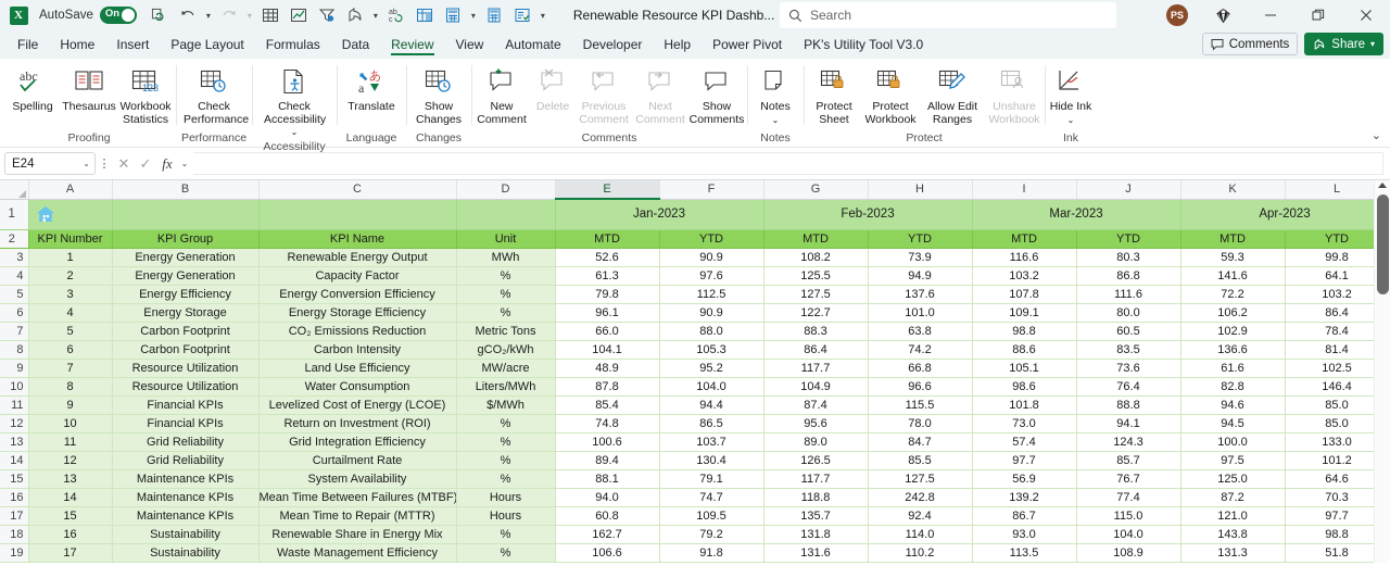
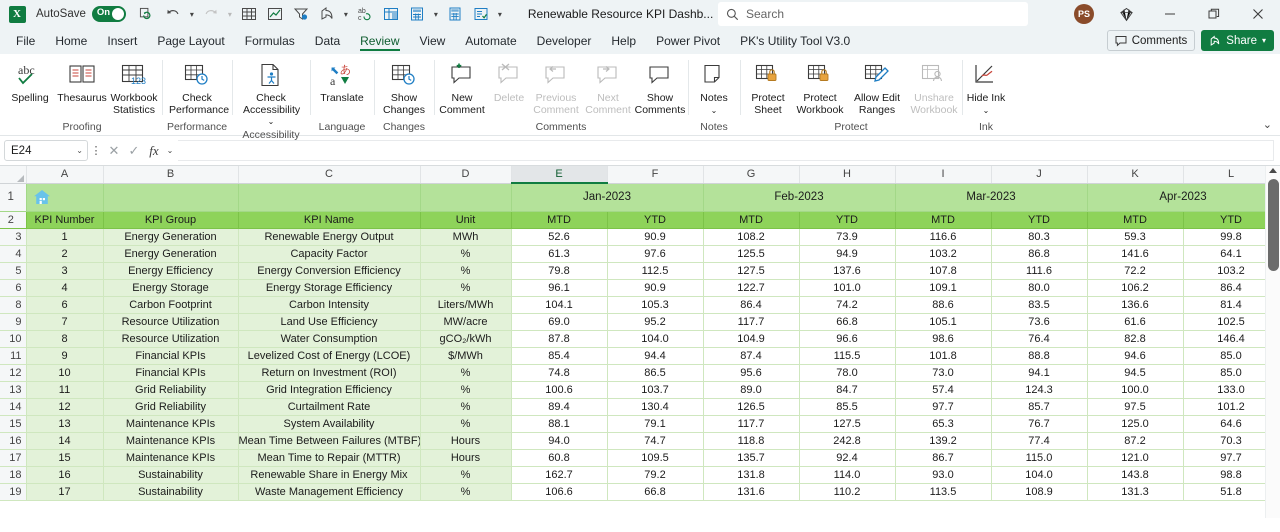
  X
  AutoSave
  On
  ▾
  ▾
  ▾
  ▾
  ▾
  Renewable Resource KPI Dashb...
  Search
  PS
  File
  Home
  Insert
  Page Layout
  Formulas
  Data
  Review
  View
  Automate
  Developer
  Help
  Power Pivot
  PK's Utility Tool V3.0
  Comments
  Share
  ▾
  abc
  Spelling
  Thesaurus
  123
  Workbook Statistics
  Proofing
  Check Performance
  Performance
  Check Accessibility ⌄
  Accessibility
  ⬉
  あ
  a
  Translate
  Language
  Show Changes
  Changes
  New Comment
  Delete
  Previous Comment
  Next Comment
  Show Comments
  Comments
  Notes
  ⌄
  Notes
  Protect Sheet
  Protect Workbook
  Allow Edit Ranges
  Unshare Workbook
  Protect
  Hide Ink ⌄
  Ink
  ⌄
  E24
  ⌄
  ⋮
  ✕
  ✓
  fx
  ⌄
  	A	B	C	D	E	F	G	H	I	J	K	L
  1					Jan-2023	Feb-2023	Mar-2023	Apr-2023
  2	KPI Number	KPI Group	KPI Name	Unit	MTD	YTD	MTD	YTD	MTD	YTD	MTD	YTD
  3	1	Energy Generation	Renewable Energy Output	MWh	52.6	90.9	108.2	73.9	116.6	80.3	59.3	99.8
  4	2	Energy Generation	Capacity Factor	%	61.3	97.6	125.5	94.9	103.2	86.8	141.6	64.1
  5	3	Energy Efficiency	Energy Conversion Efficiency	%	79.8	112.5	127.5	137.6	107.8	111.6	72.2	103.2
  6	4	Energy Storage	Energy Storage Efficiency	%	96.1	90.9	122.7	101.0	109.1	80.0	106.2	86.4
- 7	5	Carbon Footprint	CO₂ Emissions Reduction	Metric Tons	66.0	88.0	88.3	63.8	98.8	60.5	102.9	78.4
- 8	6	Carbon Footprint	Carbon Intensity	gCO₂/kWh	104.1	105.3	86.4	74.2	88.6	83.5	136.6	81.4
+ 8	6	Carbon Footprint	Carbon Intensity	Liters/MWh	104.1	105.3	86.4	74.2	88.6	83.5	136.6	81.4
- 9	7	Resource Utilization	Land Use Efficiency	MW/acre	48.9	95.2	117.7	66.8	105.1	73.6	61.6	102.5
+ 9	7	Resource Utilization	Land Use Efficiency	MW/acre	69.0	95.2	117.7	66.8	105.1	73.6	61.6	102.5
- 10	8	Resource Utilization	Water Consumption	Liters/MWh	87.8	104.0	104.9	96.6	98.6	76.4	82.8	146.4
+ 10	8	Resource Utilization	Water Consumption	gCO₂/kWh	87.8	104.0	104.9	96.6	98.6	76.4	82.8	146.4
  11	9	Financial KPIs	Levelized Cost of Energy (LCOE)	$/MWh	85.4	94.4	87.4	115.5	101.8	88.8	94.6	85.0
  12	10	Financial KPIs	Return on Investment (ROI)	%	74.8	86.5	95.6	78.0	73.0	94.1	94.5	85.0
  13	11	Grid Reliability	Grid Integration Efficiency	%	100.6	103.7	89.0	84.7	57.4	124.3	100.0	133.0
  14	12	Grid Reliability	Curtailment Rate	%	89.4	130.4	126.5	85.5	97.7	85.7	97.5	101.2
- 15	13	Maintenance KPIs	System Availability	%	88.1	79.1	117.7	127.5	56.9	76.7	125.0	64.6
+ 15	13	Maintenance KPIs	System Availability	%	88.1	79.1	117.7	127.5	65.3	76.7	125.0	64.6
  16	14	Maintenance KPIs	Mean Time Between Failures (MTBF)	Hours	94.0	74.7	118.8	242.8	139.2	77.4	87.2	70.3
  17	15	Maintenance KPIs	Mean Time to Repair (MTTR)	Hours	60.8	109.5	135.7	92.4	86.7	115.0	121.0	97.7
  18	16	Sustainability	Renewable Share in Energy Mix	%	162.7	79.2	131.8	114.0	93.0	104.0	143.8	98.8
- 19	17	Sustainability	Waste Management Efficiency	%	106.6	91.8	131.6	110.2	113.5	108.9	131.3	51.8
+ 19	17	Sustainability	Waste Management Efficiency	%	106.6	66.8	131.6	110.2	113.5	108.9	131.3	51.8
